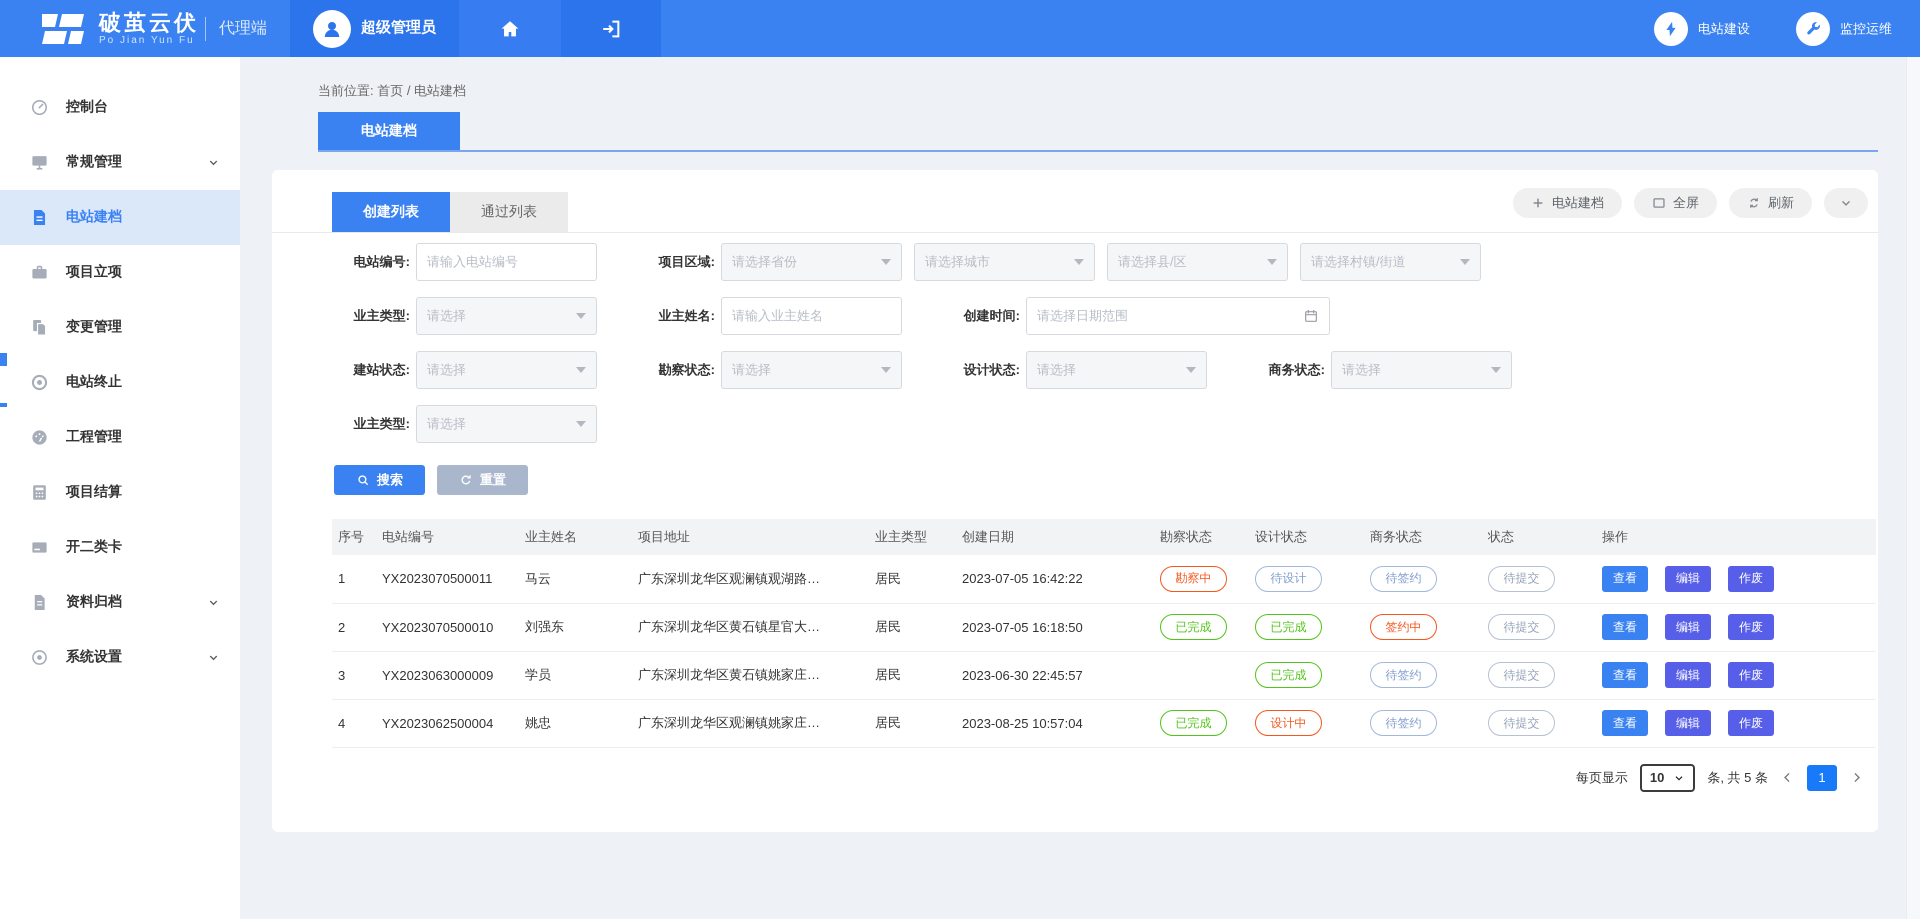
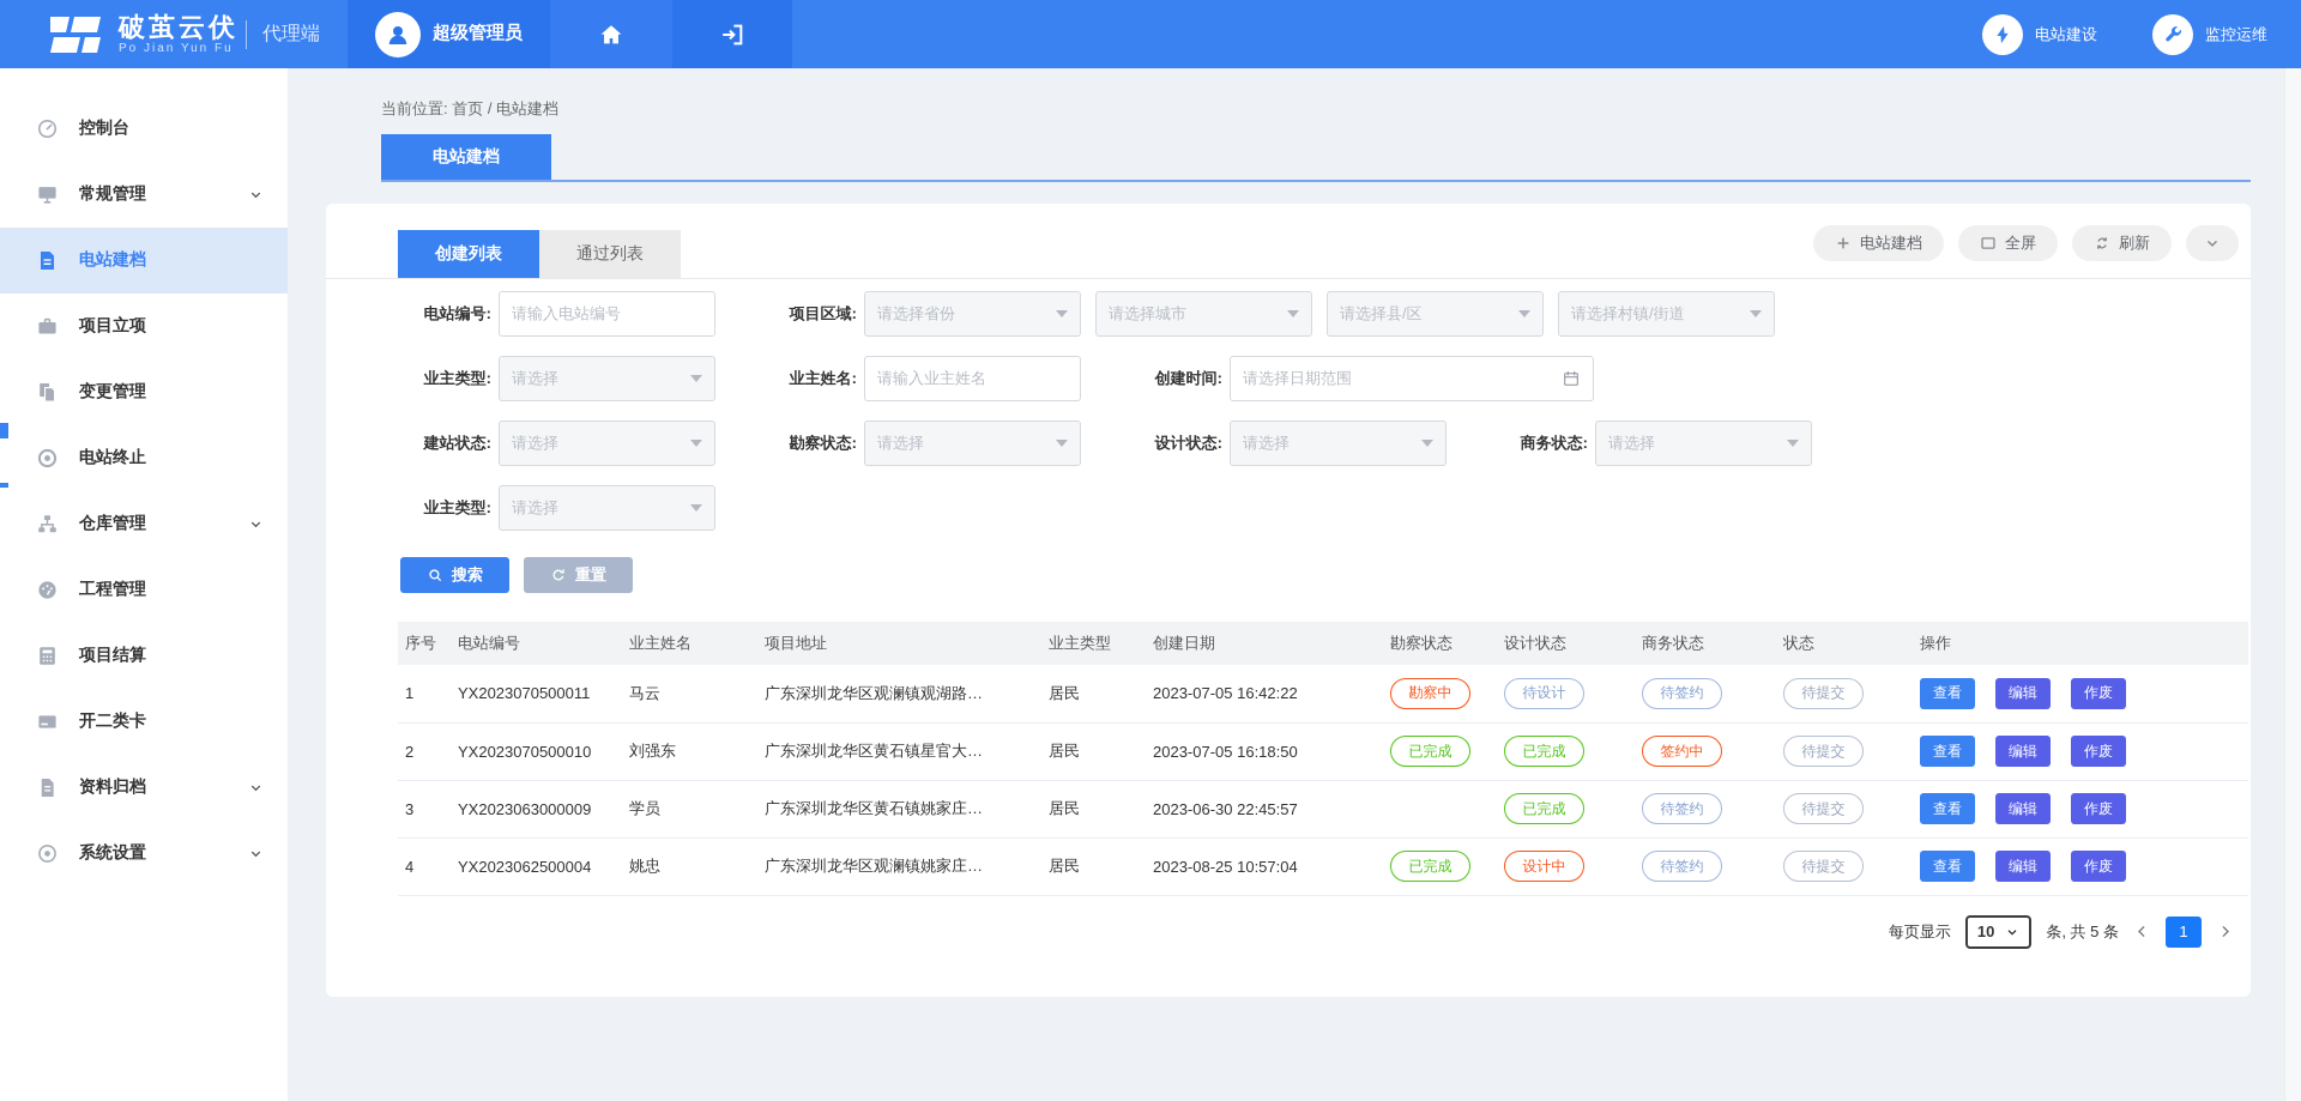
  破茧云伏
  Po Jian Yun Fu
  代理端
  超级管理员
  电站建设
  监控运维
  控制台
  常规管理
  电站建档
  项目立项
  变更管理
  电站终止
+ 仓库管理
  工程管理
  项目结算
  开二类卡
  资料归档
  系统设置
  当前位置: 首页 / 电站建档
  电站建档
  创建列表
  通过列表
  电站建档
  全屏
  刷新
  电站编号:
  请输入电站编号
  项目区域:
  请选择省份
  请选择城市
  请选择县/区
  请选择村镇/街道
  业主类型:
  请选择
  业主姓名:
  请输入业主姓名
  创建时间:
  请选择日期范围
  建站状态:
  请选择
  勘察状态:
  请选择
  设计状态:
  请选择
  商务状态:
  请选择
  业主类型:
  请选择
  搜索
  重置
  序号	电站编号	业主姓名	项目地址	业主类型	创建日期	勘察状态	设计状态	商务状态	状态	操作
  1	YX2023070500011	马云	广东深圳龙华区观澜镇观湖路…	居民	2023-07-05 16:42:22	勘察中	待设计	待签约	待提交	查看 编辑 作废
  2	YX2023070500010	刘强东	广东深圳龙华区黄石镇星官大…	居民	2023-07-05 16:18:50	已完成	已完成	签约中	待提交	查看 编辑 作废
  3	YX2023063000009	学员	广东深圳龙华区黄石镇姚家庄…	居民	2023-06-30 22:45:57		已完成	待签约	待提交	查看 编辑 作废
  4	YX2023062500004	姚忠	广东深圳龙华区观澜镇姚家庄…	居民	2023-08-25 10:57:04	已完成	设计中	待签约	待提交	查看 编辑 作废
  每页显示
  10
  条, 共 5 条
  1
